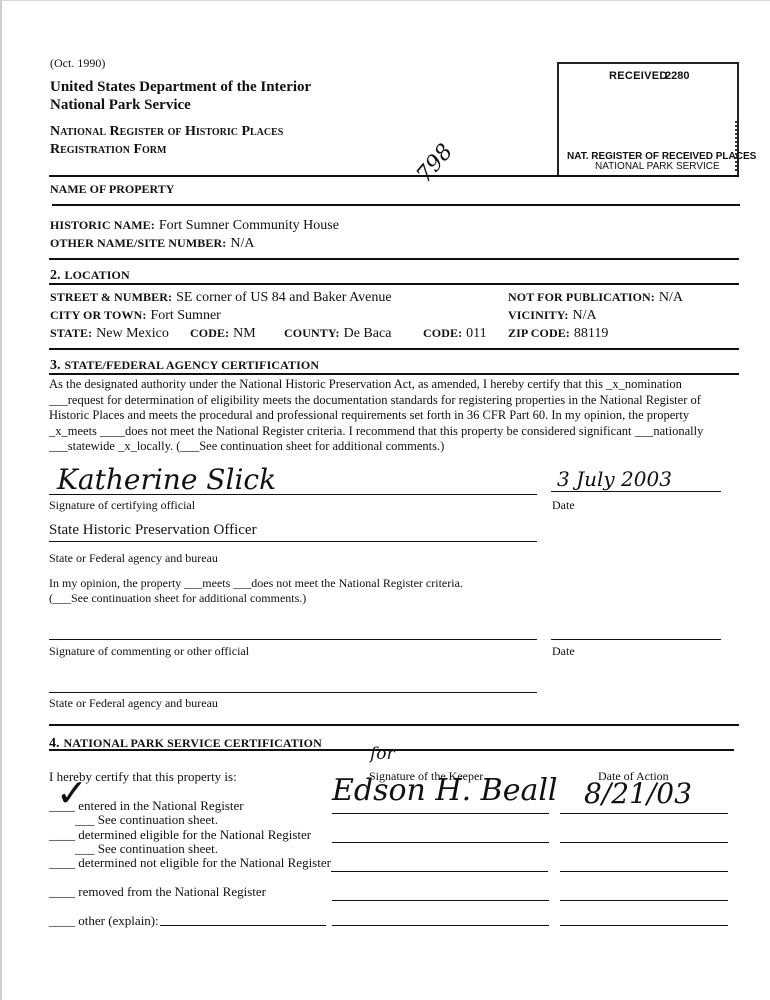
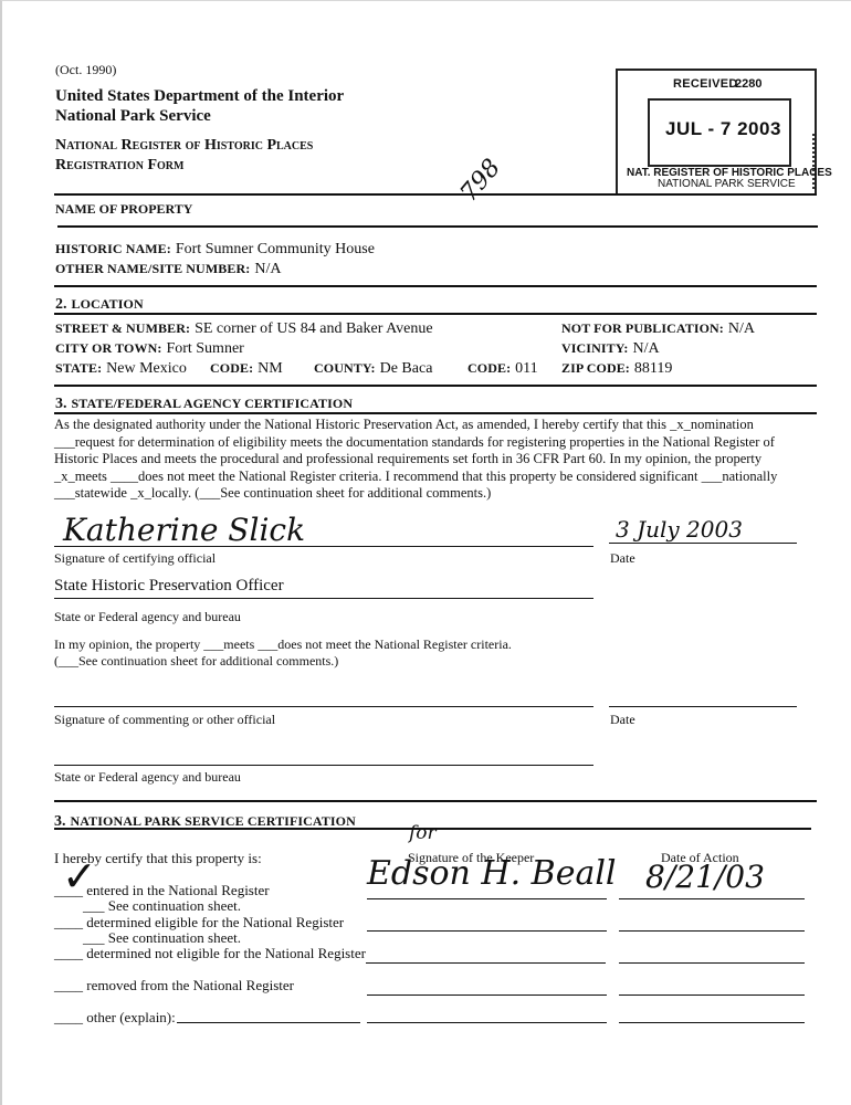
  (Oct. 1990)
  United States Department of the Interior
  National Park Service
  National Register of Historic Places
  Registration Form
  RECEIVED
  2280
+ JUL - 7 2003
- NAT. REGISTER OF RECEIVED PLACES
+ NAT. REGISTER OF HISTORIC PLACES
  NATIONAL PARK SERVICE
  NAME OF PROPERTY
  HISTORIC NAME: Fort Sumner Community House
  OTHER NAME/SITE NUMBER: N/A
  2. LOCATION
  STREET & NUMBER: SE corner of US 84 and Baker Avenue
  NOT FOR PUBLICATION: N/A
  CITY OR TOWN: Fort Sumner
  VICINITY: N/A
  STATE: New Mexico
  CODE: NM
  COUNTY: De Baca
  CODE: 011
  ZIP CODE: 88119
  3. STATE/FEDERAL AGENCY CERTIFICATION
  As the designated authority under the National Historic Preservation Act, as amended, I hereby certify that this _x_nomination
  ___request for determination of eligibility meets the documentation standards for registering properties in the National Register of
  Historic Places and meets the procedural and professional requirements set forth in 36 CFR Part 60. In my opinion, the property
  _x_meets ____does not meet the National Register criteria. I recommend that this property be considered significant ___nationally
  ___statewide _x_locally. (___See continuation sheet for additional comments.)
  Katherine Slick
  Signature of certifying official
  3 July 2003
  Date
  State Historic Preservation Officer
  State or Federal agency and bureau
  In my opinion, the property ___meets ___does not meet the National Register criteria.
  (___See continuation sheet for additional comments.)
  Signature of commenting or other official
  Date
  State or Federal agency and bureau
- 4. NATIONAL PARK SERVICE CERTIFICATION
+ 3. NATIONAL PARK SERVICE CERTIFICATION
  I hereby certify that this property is:
  Signature of the Keeper
  Date of Action
  for
  Edson H. Beall
  8/21/03
  ____ entered in the National Register
  ✓
  ___ See continuation sheet.
  ____ determined eligible for the National Register
  ___ See continuation sheet.
  ____ determined not eligible for the National Register
  ____ removed from the National Register
  ____ other (explain):
